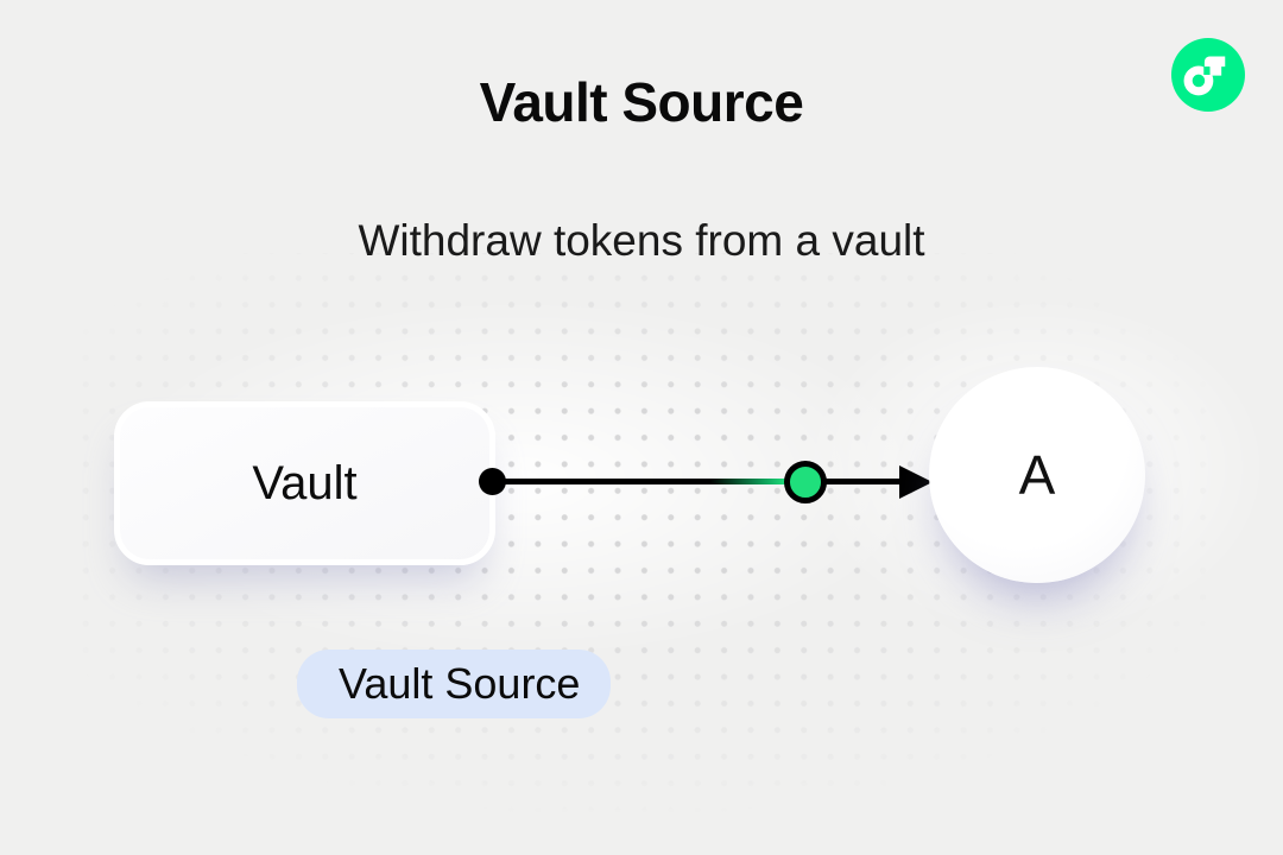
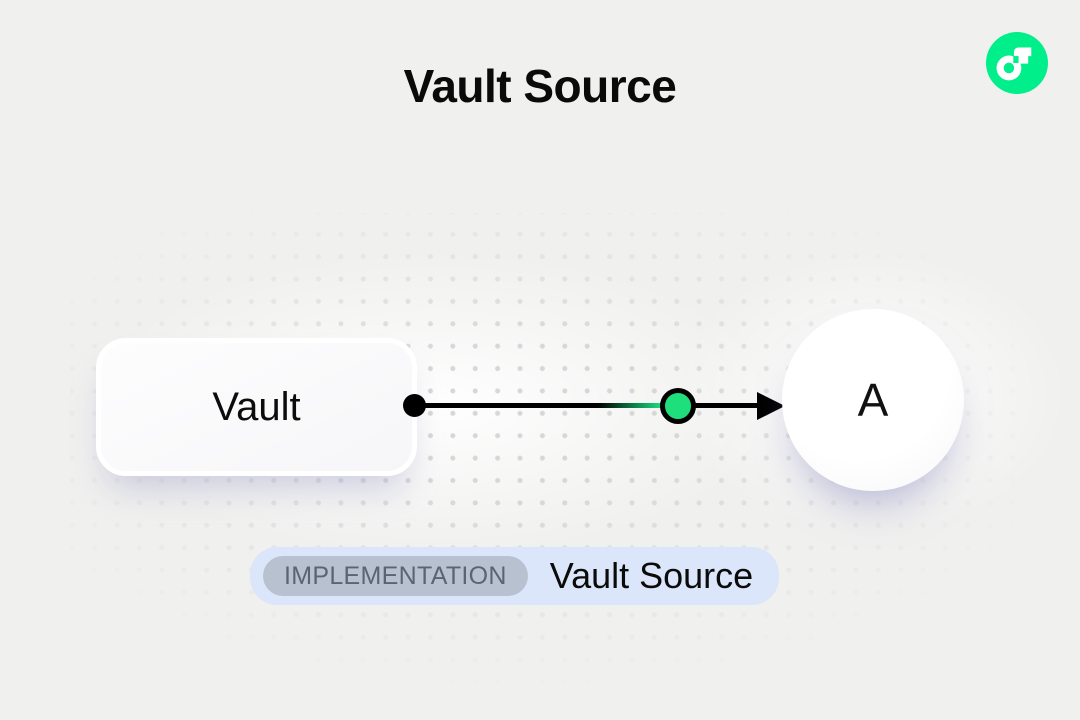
  Vault Source
- Withdraw tokens from a vault
  Vault
  A
+ IMPLEMENTATION
  Vault Source
